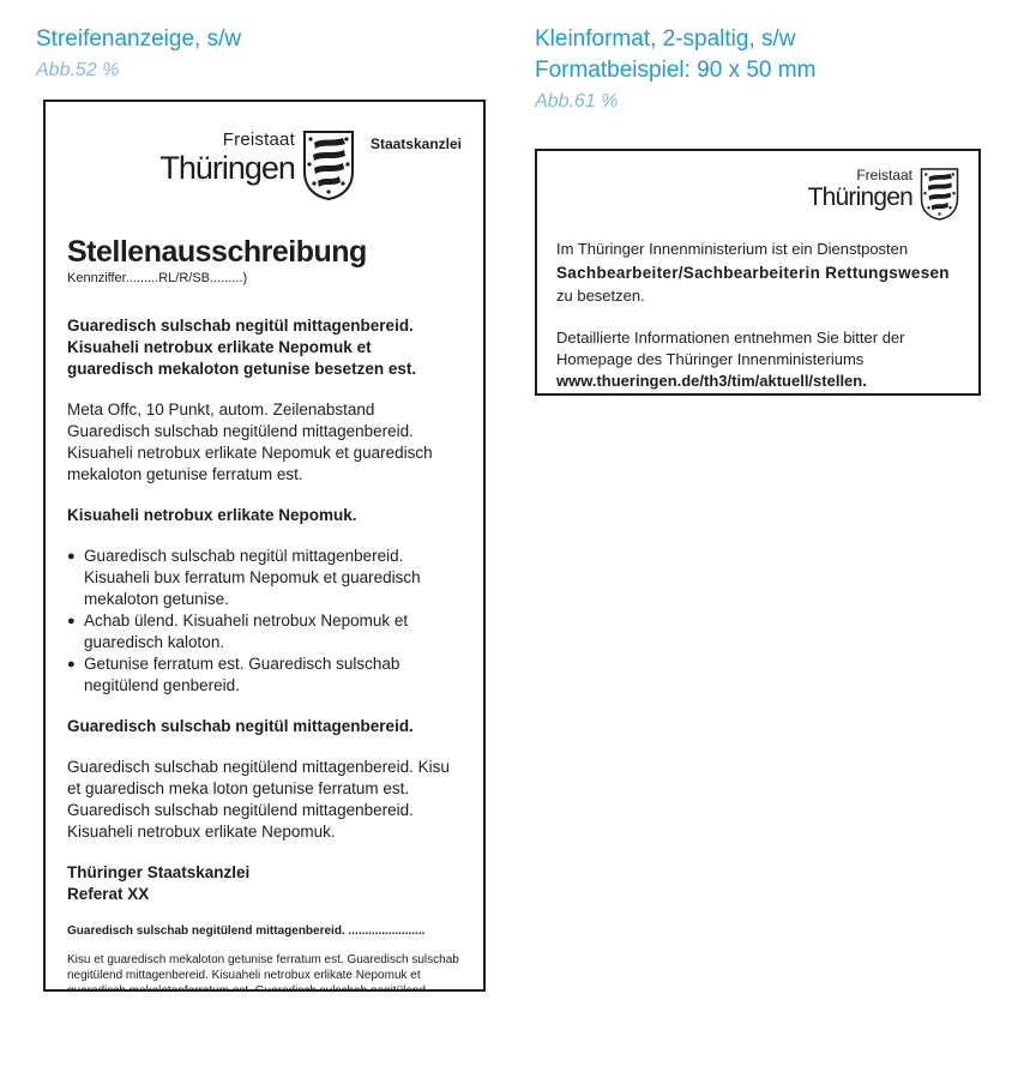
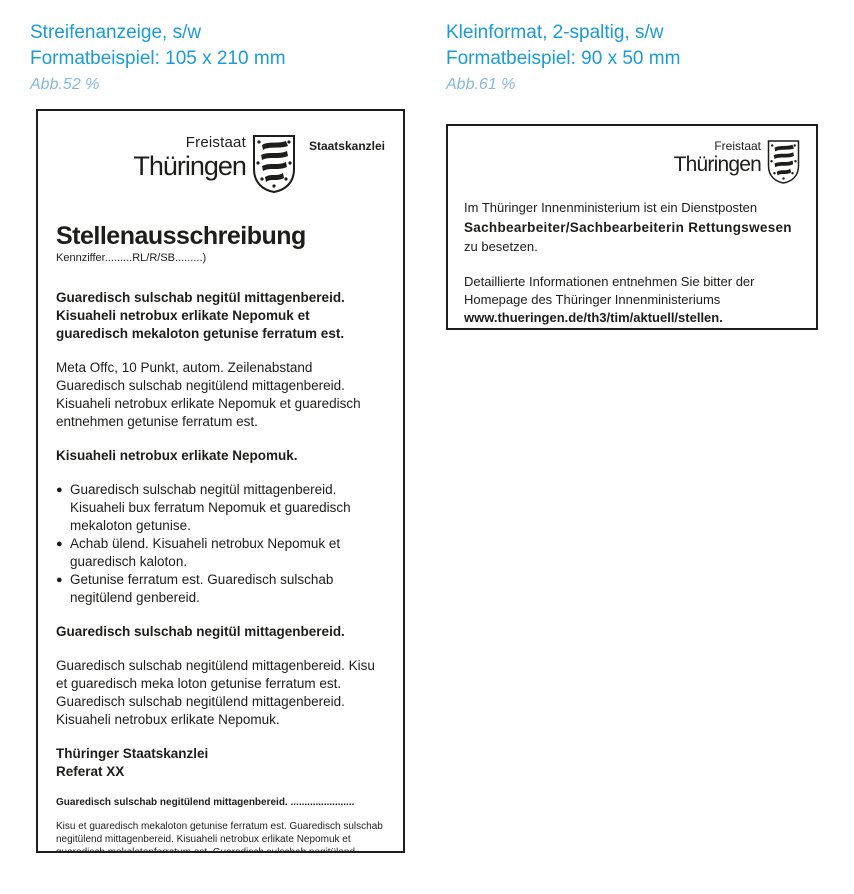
  Streifenanzeige, s/w
+ Formatbeispiel: 105 x 210 mm
  Abb.52 %
  Freistaat
  Thüringen
  Staatskanzlei
  Stellenausschreibung
  Kennziffer.........RL/R/SB.........)
- Guaredisch sulschab negitül mittagenbereid. Kisuaheli netrobux erlikate Nepomuk et guaredisch mekaloton getunise besetzen est.
+ Guaredisch sulschab negitül mittagenbereid. Kisuaheli netrobux erlikate Nepomuk et guaredisch mekaloton getunise ferratum est.
- Meta Offc, 10 Punkt, autom. Zeilenabstand Guaredisch sulschab negitülend mittagenbereid. Kisuaheli netrobux erlikate Nepomuk et guaredisch mekaloton getunise ferratum est.
+ Meta Offc, 10 Punkt, autom. Zeilenabstand Guaredisch sulschab negitülend mittagenbereid. Kisuaheli netrobux erlikate Nepomuk et guaredisch entnehmen getunise ferratum est.
  Kisuaheli netrobux erlikate Nepomuk.
  ●
  Guaredisch sulschab negitül mittagenbereid. Kisuaheli bux ferratum Nepomuk et guaredisch mekaloton getunise.
  ●
  Achab ülend. Kisuaheli netrobux Nepomuk et guaredisch kaloton.
  ●
  Getunise ferratum est. Guaredisch sulschab negitülend genbereid.
  Guaredisch sulschab negitül mittagenbereid.
  Guaredisch sulschab negitülend mittagenbereid. Kisu et guaredisch meka loton getunise ferratum est. Guaredisch sulschab negitülend mittagenbereid. Kisuaheli netrobux erlikate Nepomuk.
  Thüringer Staatskanzlei
  Referat XX
  Guaredisch sulschab negitülend mittagenbereid. .......................
  Kleinformat, 2-spaltig, s/w
  Formatbeispiel: 90 x 50 mm
  Abb.61 %
  Freistaat
  Thüringen
  Im Thüringer Innenministerium ist ein Dienstposten
  Sachbearbeiter/Sachbearbeiterin Rettungswesen
  zu besetzen.
  Detaillierte Informationen entnehmen Sie bitter der Homepage des Thüringer Innenministeriums
  www.thueringen.de/th3/tim/aktuell/stellen.
